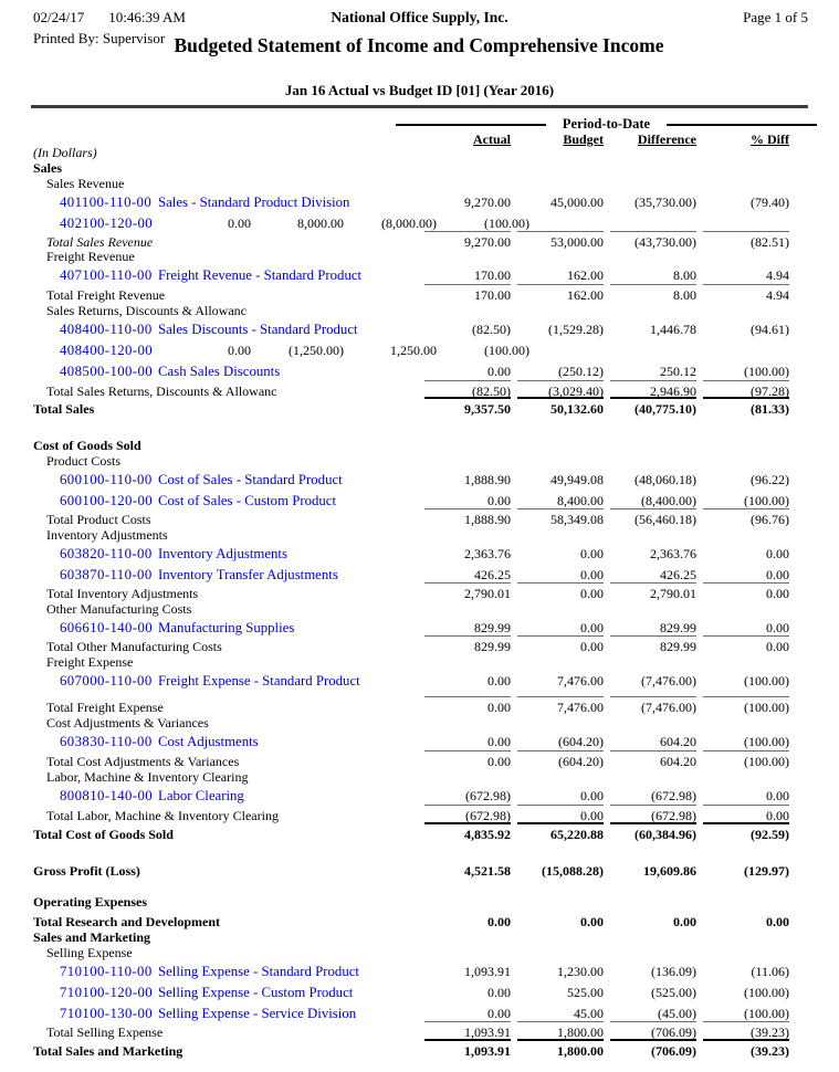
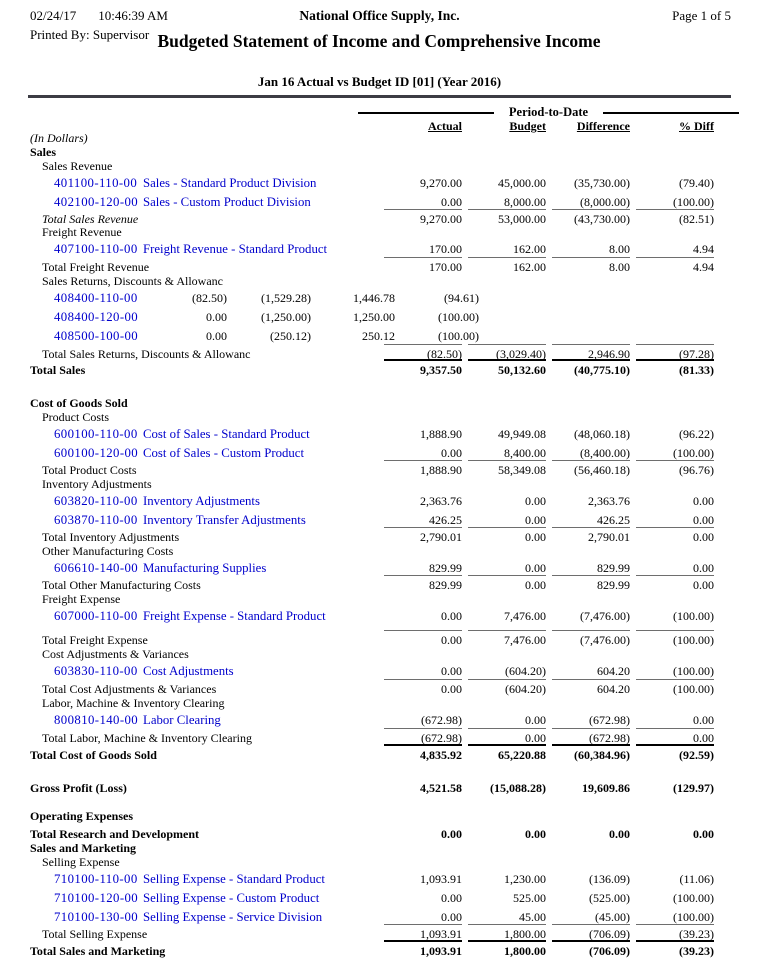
  02/24/17 10:46:39 AM
  National Office Supply, Inc.
  Page 1 of 5
  Printed By: Supervisor
  Budgeted Statement of Income and Comprehensive Income
  Jan 16 Actual vs Budget ID [01] (Year 2016)
  Period-to-Date
  Actual
  Budget
  Difference
  % Diff
  (In Dollars)
  Sales
  Sales Revenue
  401100-110-00
  Sales - Standard Product Division
  9,270.00
  45,000.00
  (35,730.00)
  (79.40)
  402100-120-00
+ Sales - Custom Product Division
  0.00
  8,000.00
  (8,000.00)
  (100.00)
  Total Sales Revenue
  9,270.00
  53,000.00
  (43,730.00)
  (82.51)
  Freight Revenue
  407100-110-00
  Freight Revenue - Standard Product
  170.00
  162.00
  8.00
  4.94
  Total Freight Revenue
  170.00
  162.00
  8.00
  4.94
  Sales Returns, Discounts & Allowanc
  408400-110-00
- Sales Discounts - Standard Product
  (82.50)
  (1,529.28)
  1,446.78
  (94.61)
  408400-120-00
  0.00
  (1,250.00)
  1,250.00
  (100.00)
  408500-100-00
- Cash Sales Discounts
  0.00
  (250.12)
  250.12
  (100.00)
  Total Sales Returns, Discounts & Allowanc
  (82.50)
  (3,029.40)
  2,946.90
  (97.28)
  Total Sales
  9,357.50
  50,132.60
  (40,775.10)
  (81.33)
  Cost of Goods Sold
  Product Costs
  600100-110-00
  Cost of Sales - Standard Product
  1,888.90
  49,949.08
  (48,060.18)
  (96.22)
  600100-120-00
  Cost of Sales - Custom Product
  0.00
  8,400.00
  (8,400.00)
  (100.00)
  Total Product Costs
  1,888.90
  58,349.08
  (56,460.18)
  (96.76)
  Inventory Adjustments
  603820-110-00
  Inventory Adjustments
  2,363.76
  0.00
  2,363.76
  0.00
  603870-110-00
  Inventory Transfer Adjustments
  426.25
  0.00
  426.25
  0.00
  Total Inventory Adjustments
  2,790.01
  0.00
  2,790.01
  0.00
  Other Manufacturing Costs
  606610-140-00
  Manufacturing Supplies
  829.99
  0.00
  829.99
  0.00
  Total Other Manufacturing Costs
  829.99
  0.00
  829.99
  0.00
  Freight Expense
  607000-110-00
  Freight Expense - Standard Product
  0.00
  7,476.00
  (7,476.00)
  (100.00)
  Total Freight Expense
  0.00
  7,476.00
  (7,476.00)
  (100.00)
  Cost Adjustments & Variances
  603830-110-00
  Cost Adjustments
  0.00
  (604.20)
  604.20
  (100.00)
  Total Cost Adjustments & Variances
  0.00
  (604.20)
  604.20
  (100.00)
  Labor, Machine & Inventory Clearing
  800810-140-00
  Labor Clearing
  (672.98)
  0.00
  (672.98)
  0.00
  Total Labor, Machine & Inventory Clearing
  (672.98)
  0.00
  (672.98)
  0.00
  Total Cost of Goods Sold
  4,835.92
  65,220.88
  (60,384.96)
  (92.59)
  Gross Profit (Loss)
  4,521.58
  (15,088.28)
  19,609.86
  (129.97)
  Operating Expenses
  Total Research and Development
  0.00
  0.00
  0.00
  0.00
  Sales and Marketing
  Selling Expense
  710100-110-00
  Selling Expense - Standard Product
  1,093.91
  1,230.00
  (136.09)
  (11.06)
  710100-120-00
  Selling Expense - Custom Product
  0.00
  525.00
  (525.00)
  (100.00)
  710100-130-00
  Selling Expense - Service Division
  0.00
  45.00
  (45.00)
  (100.00)
  Total Selling Expense
  1,093.91
  1,800.00
  (706.09)
  (39.23)
  Total Sales and Marketing
  1,093.91
  1,800.00
  (706.09)
  (39.23)
